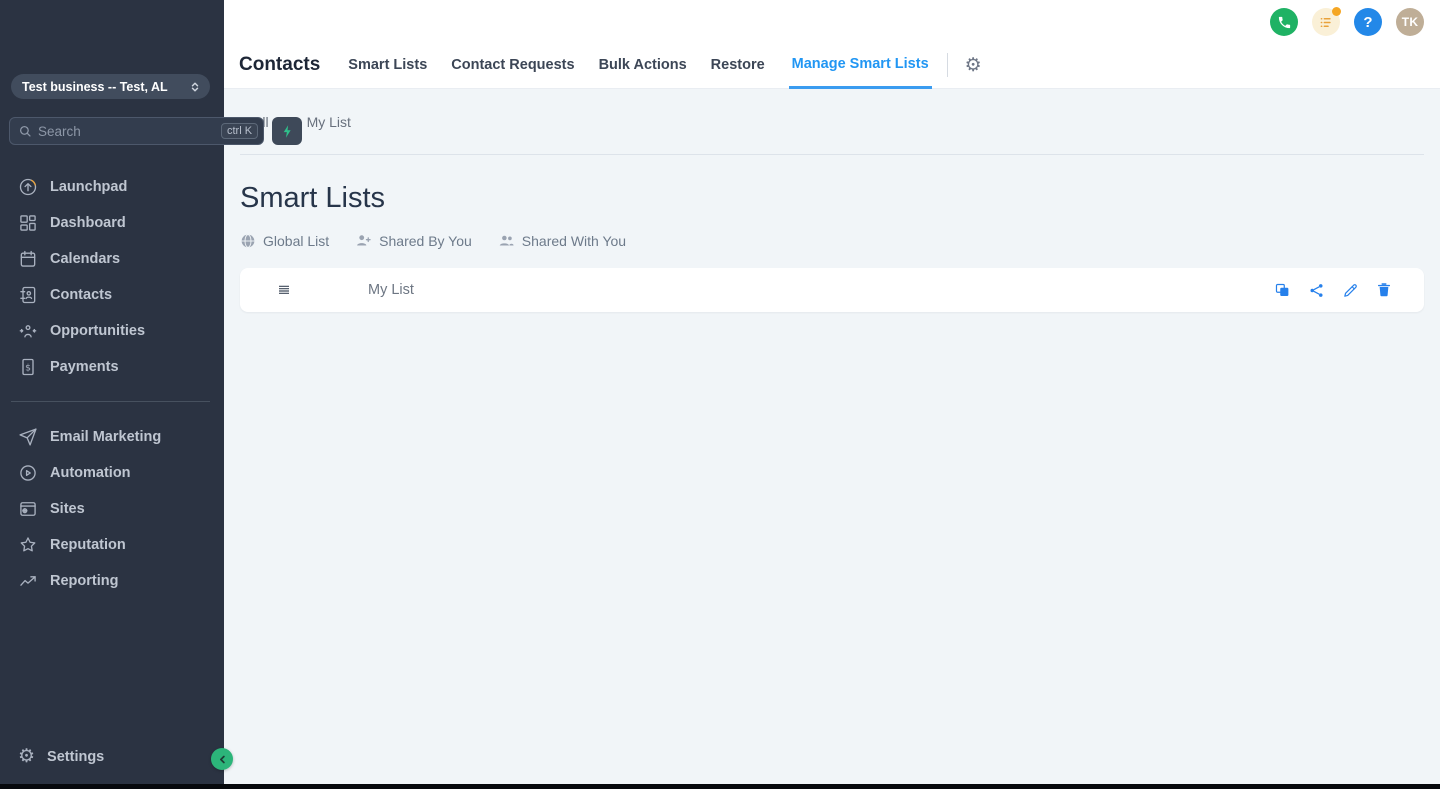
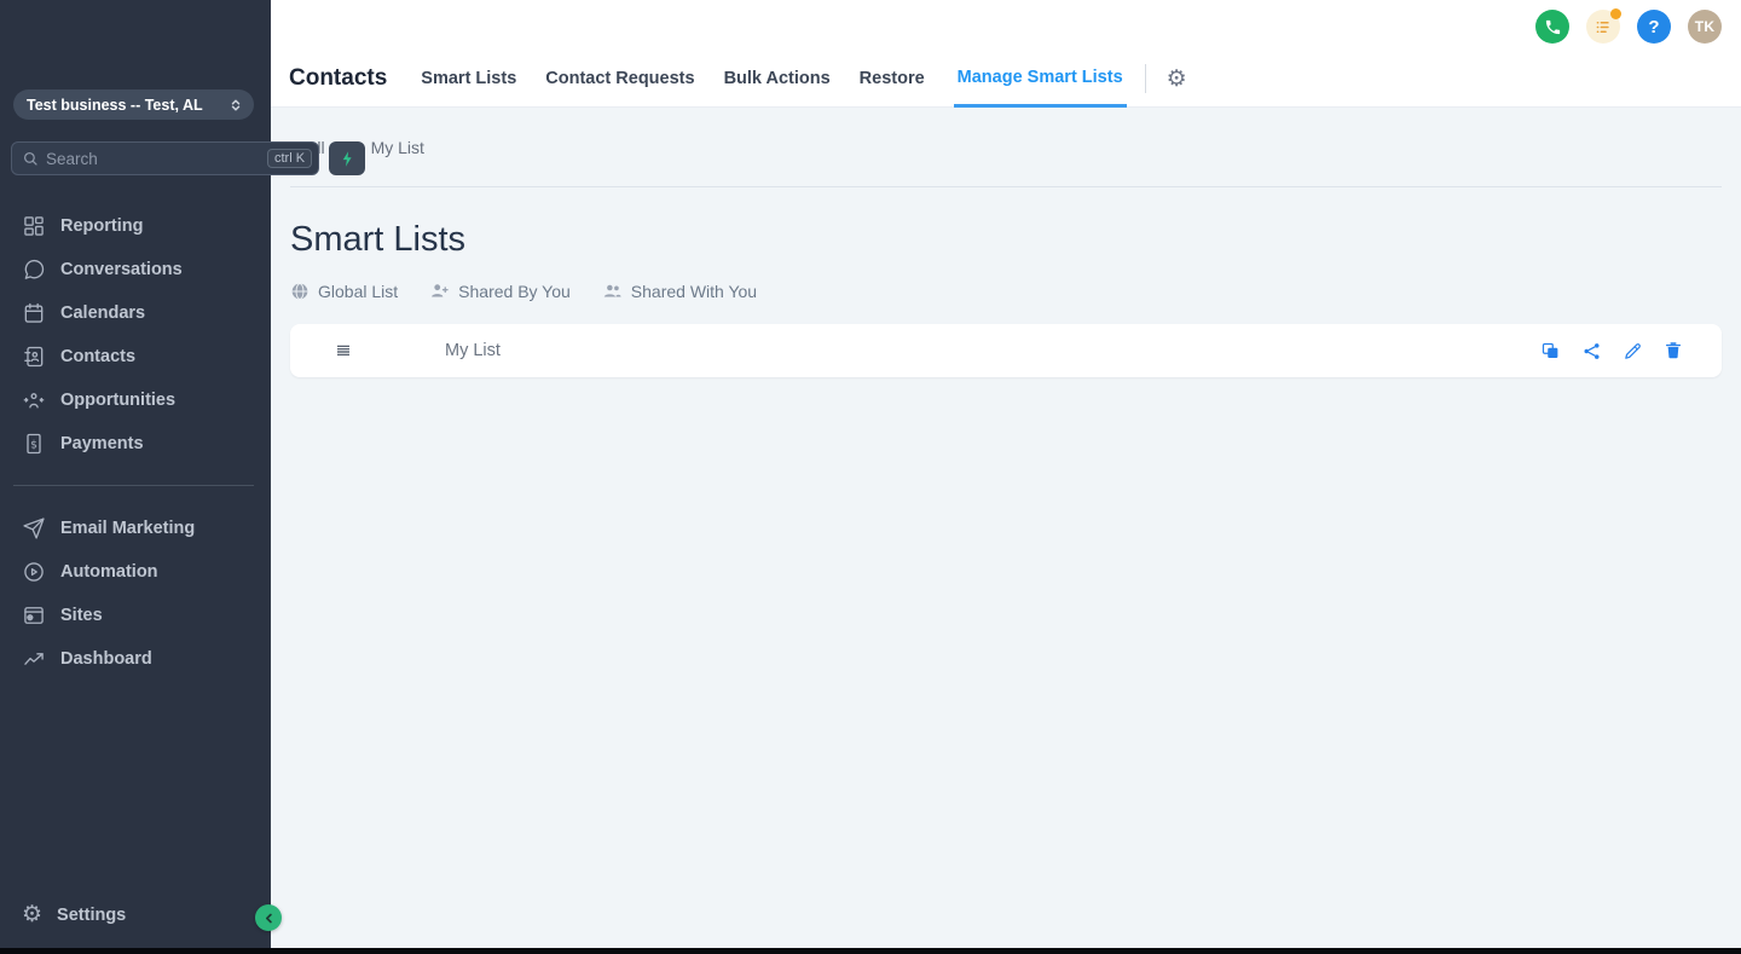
  Test business -- Test, AL
  Search
  ctrl K
- Launchpad
- Dashboard
+ Reporting
+ Conversations
  Calendars
  Contacts
  Opportunities
  $
  Payments
  Email Marketing
  Automation
  Sites
- Reputation
- Reporting
+ Dashboard
  Settings
  ?
  TK
  Contacts
  Smart Lists
  Contact Requests
  Bulk Actions
  Restore
  Manage Smart Lists
  My List
  Smart Lists
  Global List
  Shared By You
  Shared With You
  My List
